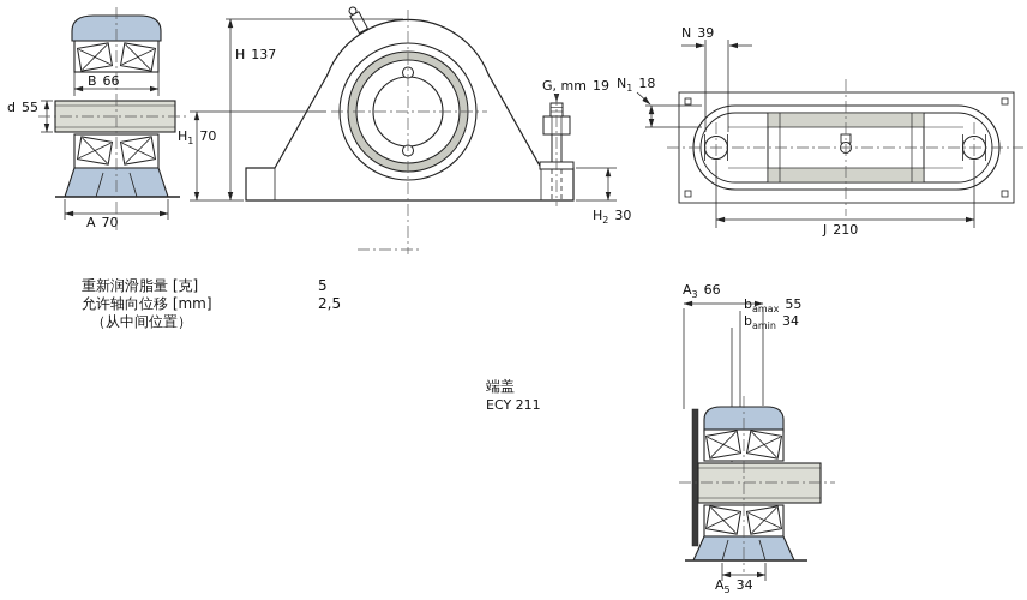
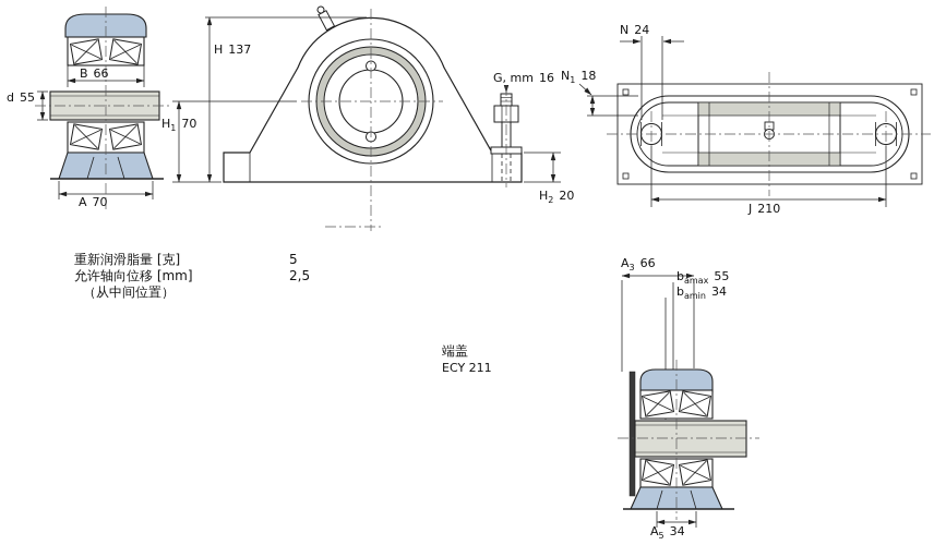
  H 137
  B 66
  d 55
  H1 70
  A 70
- G, mm 19
+ G, mm 16
- H2 30
+ H2 20
- N 39
+ N 24
  N1 18
  J 210
  A3 66
  bamax 55
  bamin 34
  A5 34
  重新润滑脂量 [克]
  5
  允许轴向位移 [mm]
  2,5
  （从中间位置）
  端盖
  ECY 211
